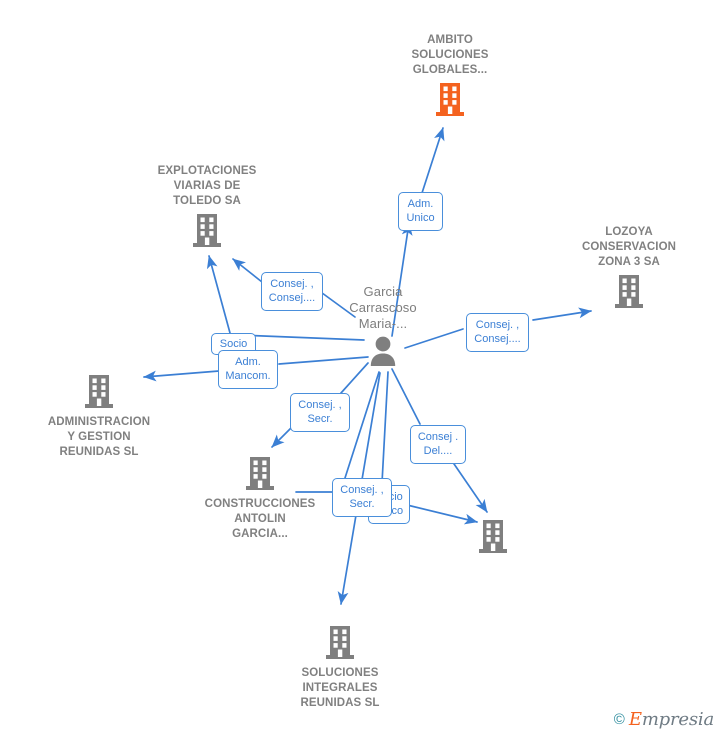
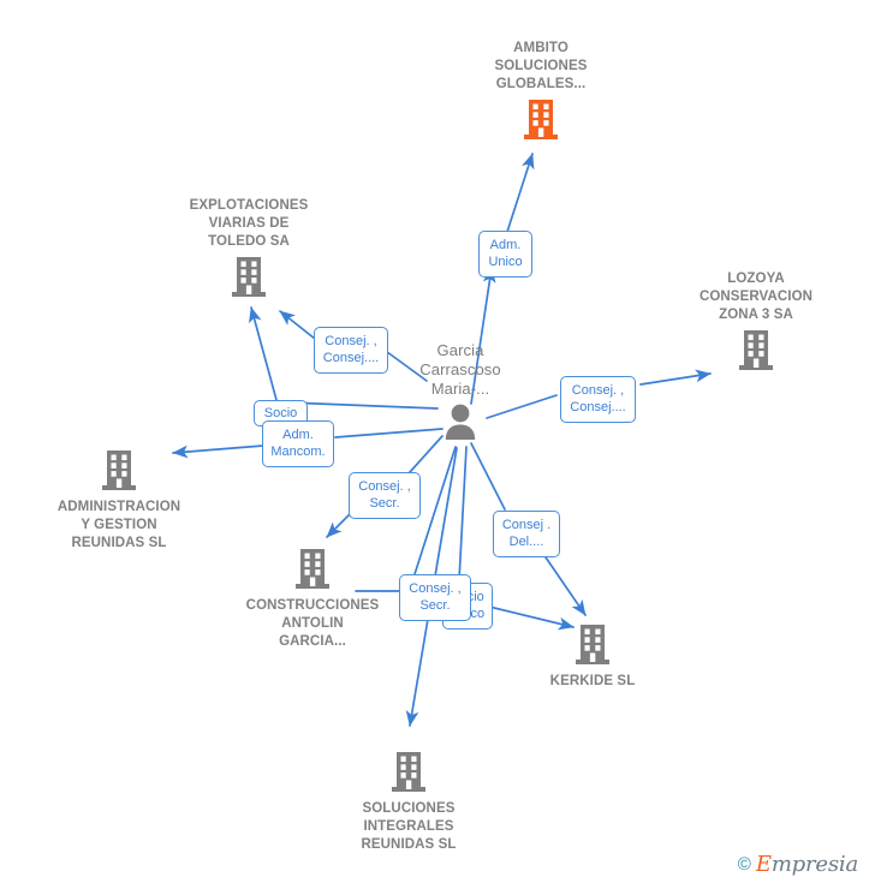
  AMBITO
  SOLUCIONES
  GLOBALES...
  EXPLOTACIONES
  VIARIAS DE
  TOLEDO SA
  LOZOYA
  CONSERVACION
  ZONA 3 SA
  ADMINISTRACION
  Y GESTION
  REUNIDAS SL
  CONSTRUCCIONES
  ANTOLIN
  GARCIA...
+ KERKIDE SL
  SOLUCIONES
  INTEGRALES
  REUNIDAS SL
  Garcia
  Carrascoso
  Maria-...
  Adm.
  Unico
  Consej. ,
  Consej....
  Consej. ,
  Consej....
  Socio
  Adm.
  Mancom.
  Consej. ,
  Secr.
  Consej .
  Del....
  Consej. ,
  Secr.
  ©
  Empresia
